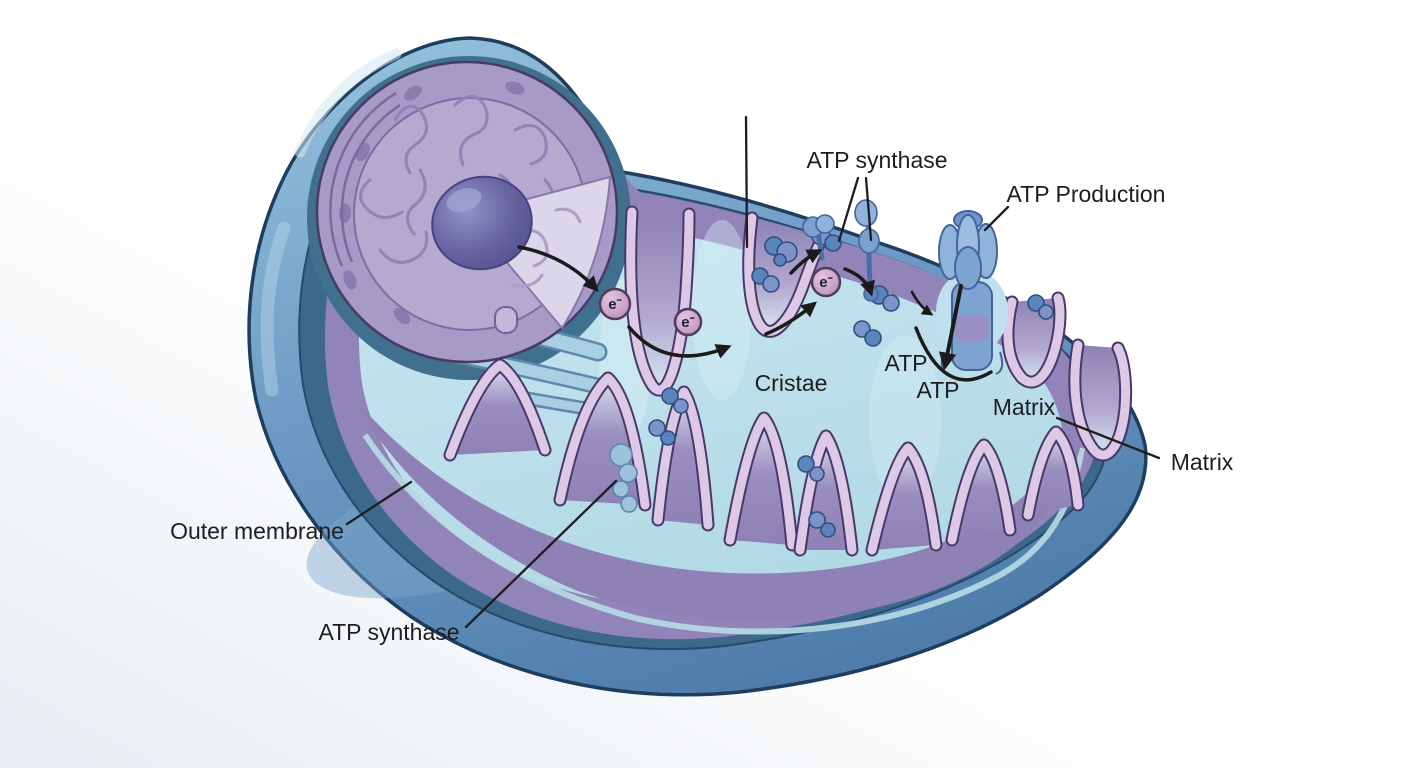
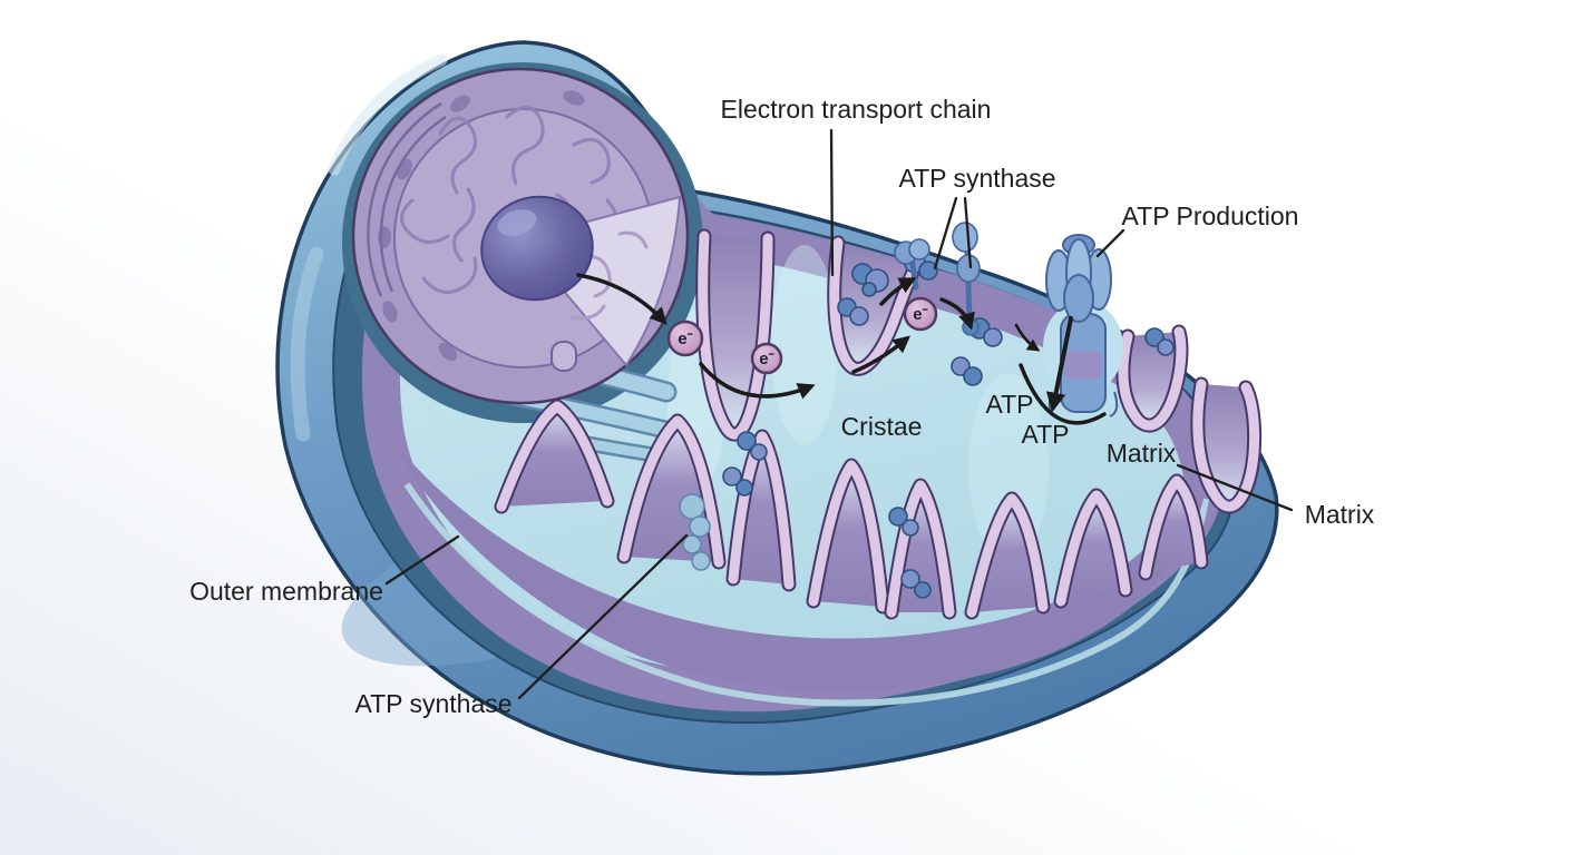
  e⁻
  e⁻
  e⁻
+ Electron transport chain
  ATP synthase
  ATP Production
  Cristae
  ATP
  ATP
  Matrix
  Matrix
  Outer membrane
  ATP synthase
